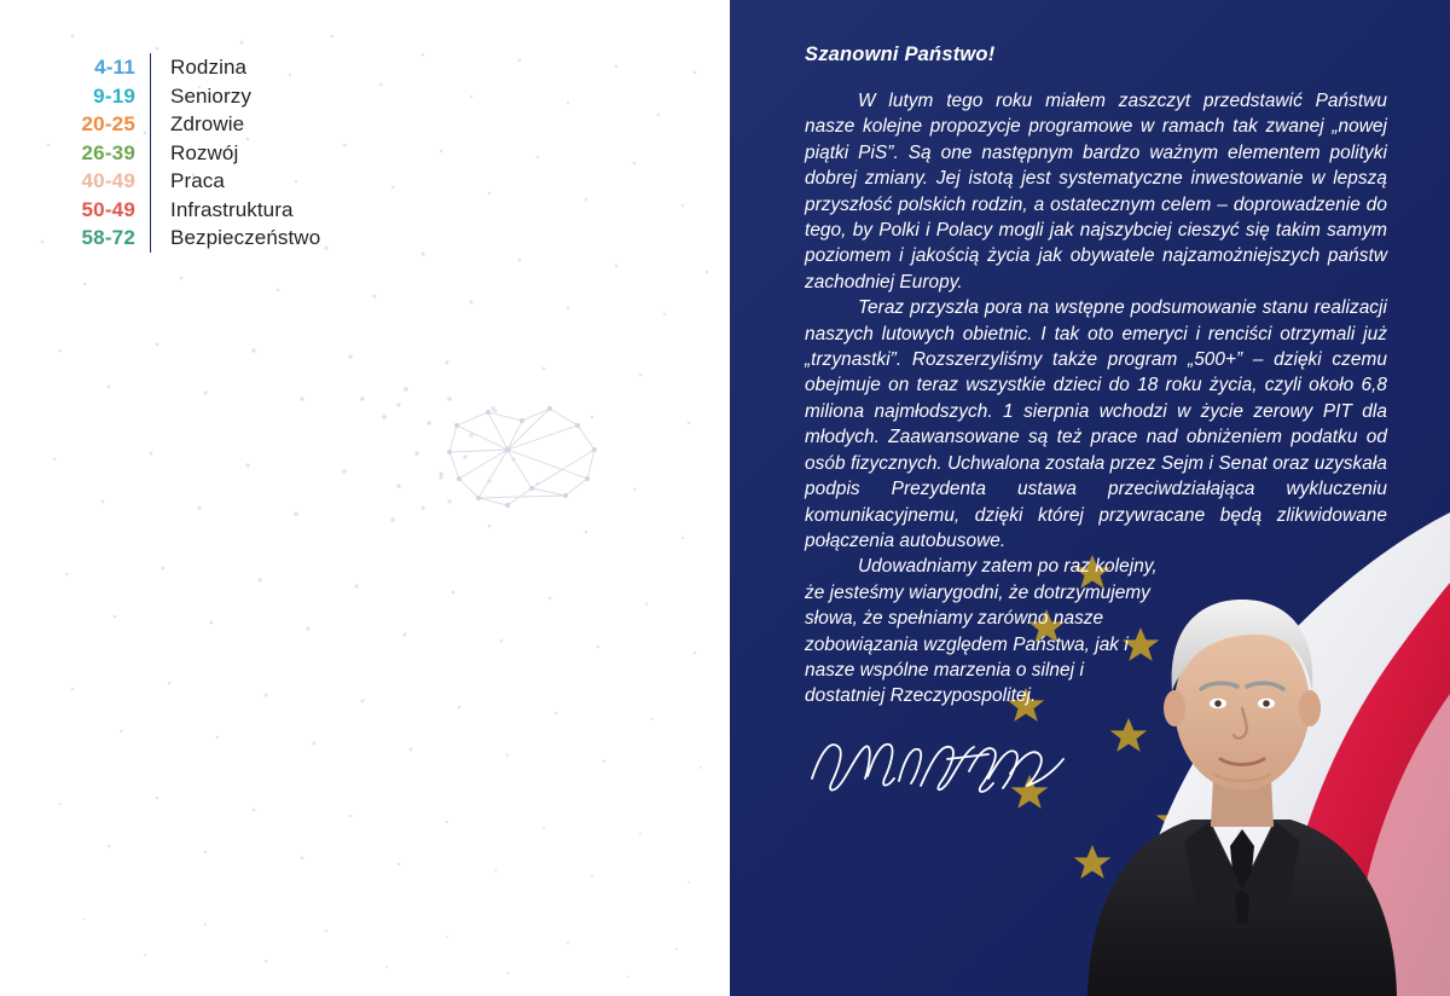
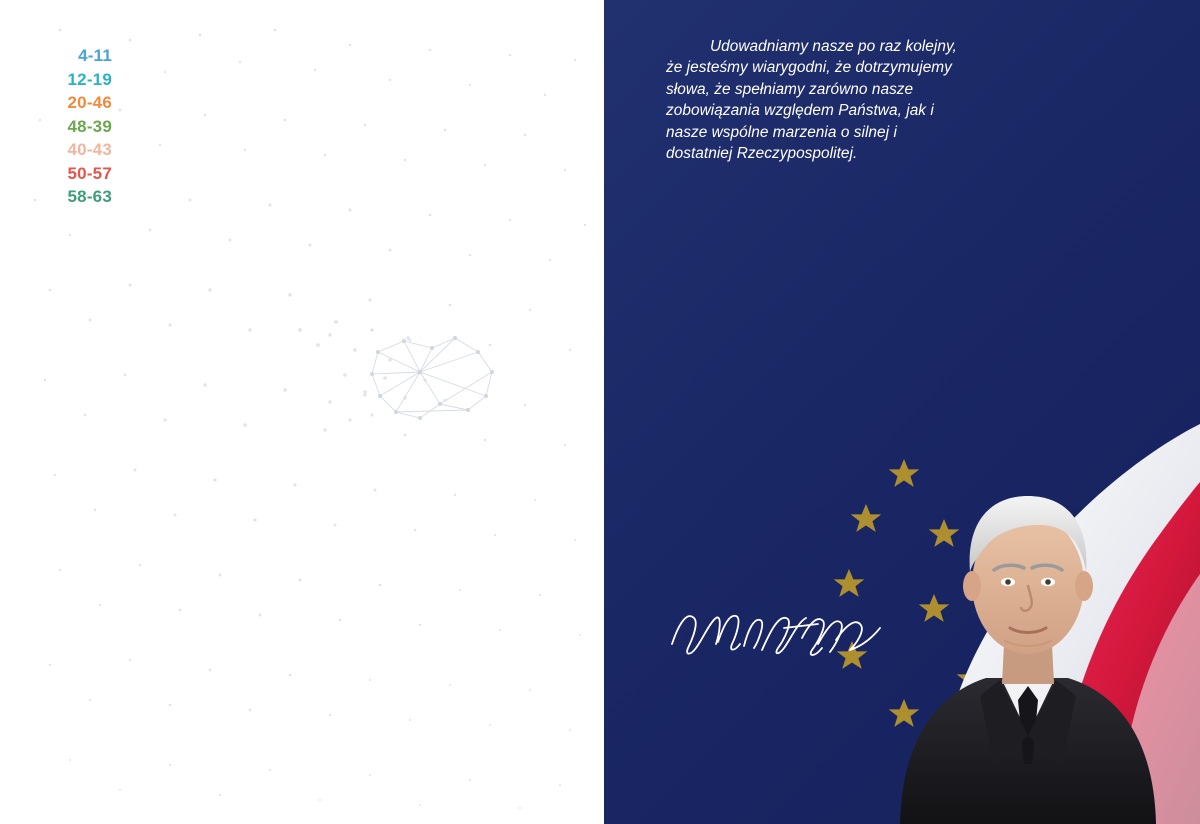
  4-11
- 9-19
+ 12-19
- 20-25
+ 20-46
- 26-39
+ 48-39
- 40-49
+ 40-43
- 50-49
+ 50-57
- 58-72
+ 58-63
- Rodzina
- Seniorzy
- Zdrowie
- Rozwój
- Praca
- Infrastruktura
- Bezpieczeństwo
- Szanowni Państwo!
- W lutym tego roku miałem zaszczyt przedstawić Państwu nasze kolejne propozycje programowe w ramach tak zwanej „nowej piątki PiS”. Są one następnym bardzo ważnym elementem polityki dobrej zmiany. Jej istotą jest systematyczne inwestowanie w lepszą przyszłość polskich rodzin, a ostatecznym celem – doprowadzenie do tego, by Polki i Polacy mogli jak najszybciej cieszyć się takim samym poziomem i jakością życia jak obywatele najzamożniejszych państw zachodniej Europy.
- Teraz przyszła pora na wstępne podsumowanie stanu realizacji naszych lutowych obietnic. I tak oto emeryci i renciści otrzymali już „trzynastki”. Rozszerzyliśmy także program „500+” – dzięki czemu obejmuje on teraz wszystkie dzieci do 18 roku życia, czyli około 6,8 miliona najmłodszych. 1 sierpnia wchodzi w życie zerowy PIT dla młodych. Zaawansowane są też prace nad obniżeniem podatku od osób fizycznych. Uchwalona została przez Sejm i Senat oraz uzyskała podpis Prezydenta ustawa przeciwdziałająca wykluczeniu komunikacyjnemu, dzięki której przywracane będą zlikwidowane połączenia autobusowe.
- Udowadniamy zatem po raz kolejny, że jesteśmy wiarygodni, że dotrzymujemy słowa, że spełniamy zarówno nasze zobowiązania względem Państwa, jak i nasze wspólne marzenia o silnej i dostatniej Rzeczypospolitej.
+ Udowadniamy nasze po raz kolejny, że jesteśmy wiarygodni, że dotrzymujemy słowa, że spełniamy zarówno nasze zobowiązania względem Państwa, jak i nasze wspólne marzenia o silnej i dostatniej Rzeczypospolitej.
